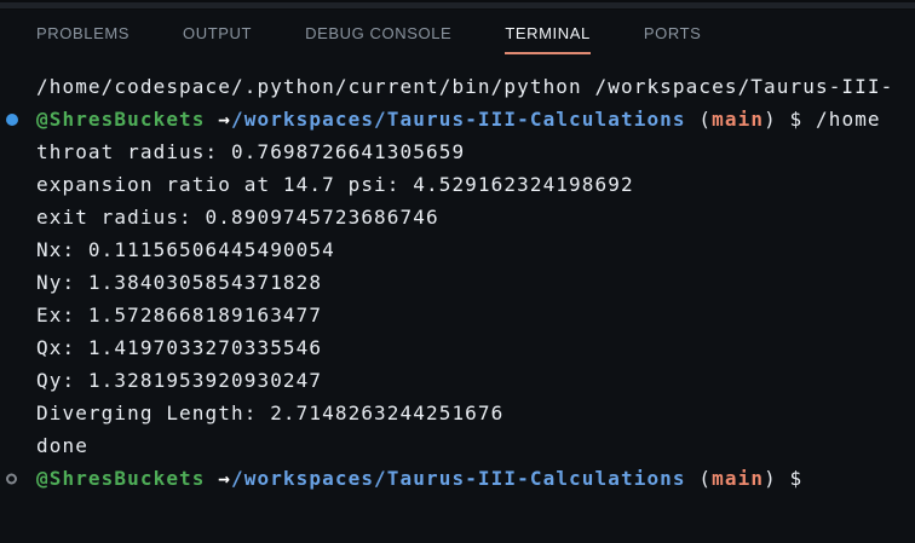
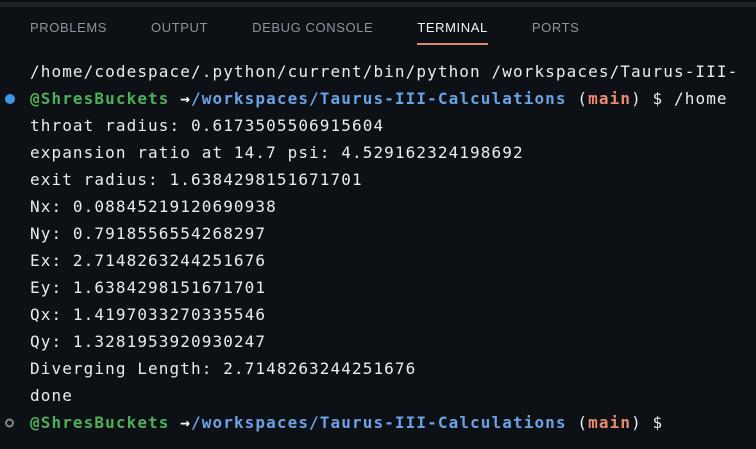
  PROBLEMS
  OUTPUT
  DEBUG CONSOLE
  TERMINAL
  PORTS
  /home/codespace/.python/current/bin/python /workspaces/Taurus-III-
  @ShresBuckets →/workspaces/Taurus-III-Calculations (main) $ /home
- throat radius: 0.7698726641305659
+ throat radius: 0.6173505506915604
  expansion ratio at 14.7 psi: 4.529162324198692
- exit radius: 0.8909745723686746
+ exit radius: 1.6384298151671701
- Nx: 0.11156506445490054
+ Nx: 0.08845219120690938
- Ny: 1.3840305854371828
+ Ny: 0.7918556554268297
- Ex: 1.5728668189163477
+ Ex: 2.7148263244251676
+ Ey: 1.6384298151671701
  Qx: 1.4197033270335546
  Qy: 1.3281953920930247
  Diverging Length: 2.7148263244251676
  done
  @ShresBuckets →/workspaces/Taurus-III-Calculations (main) $
